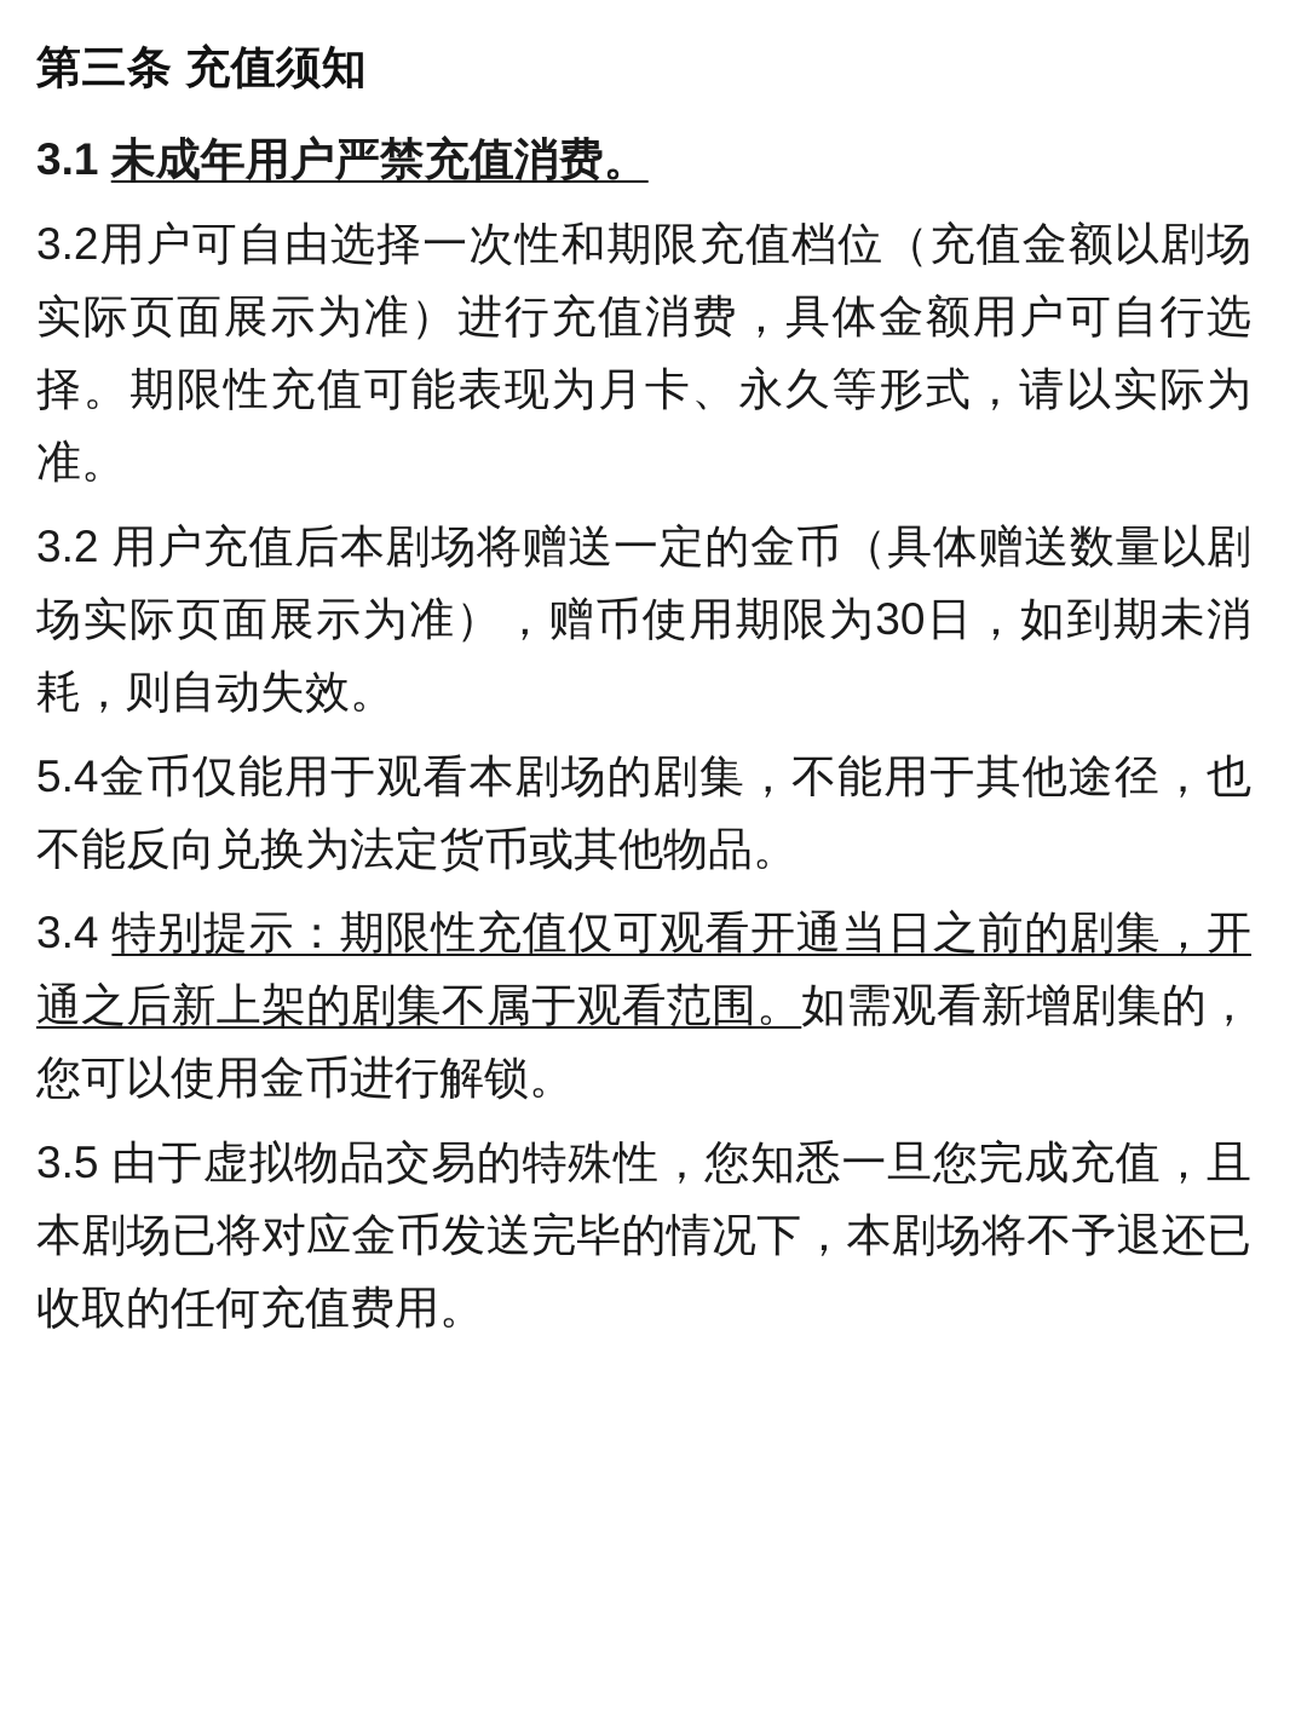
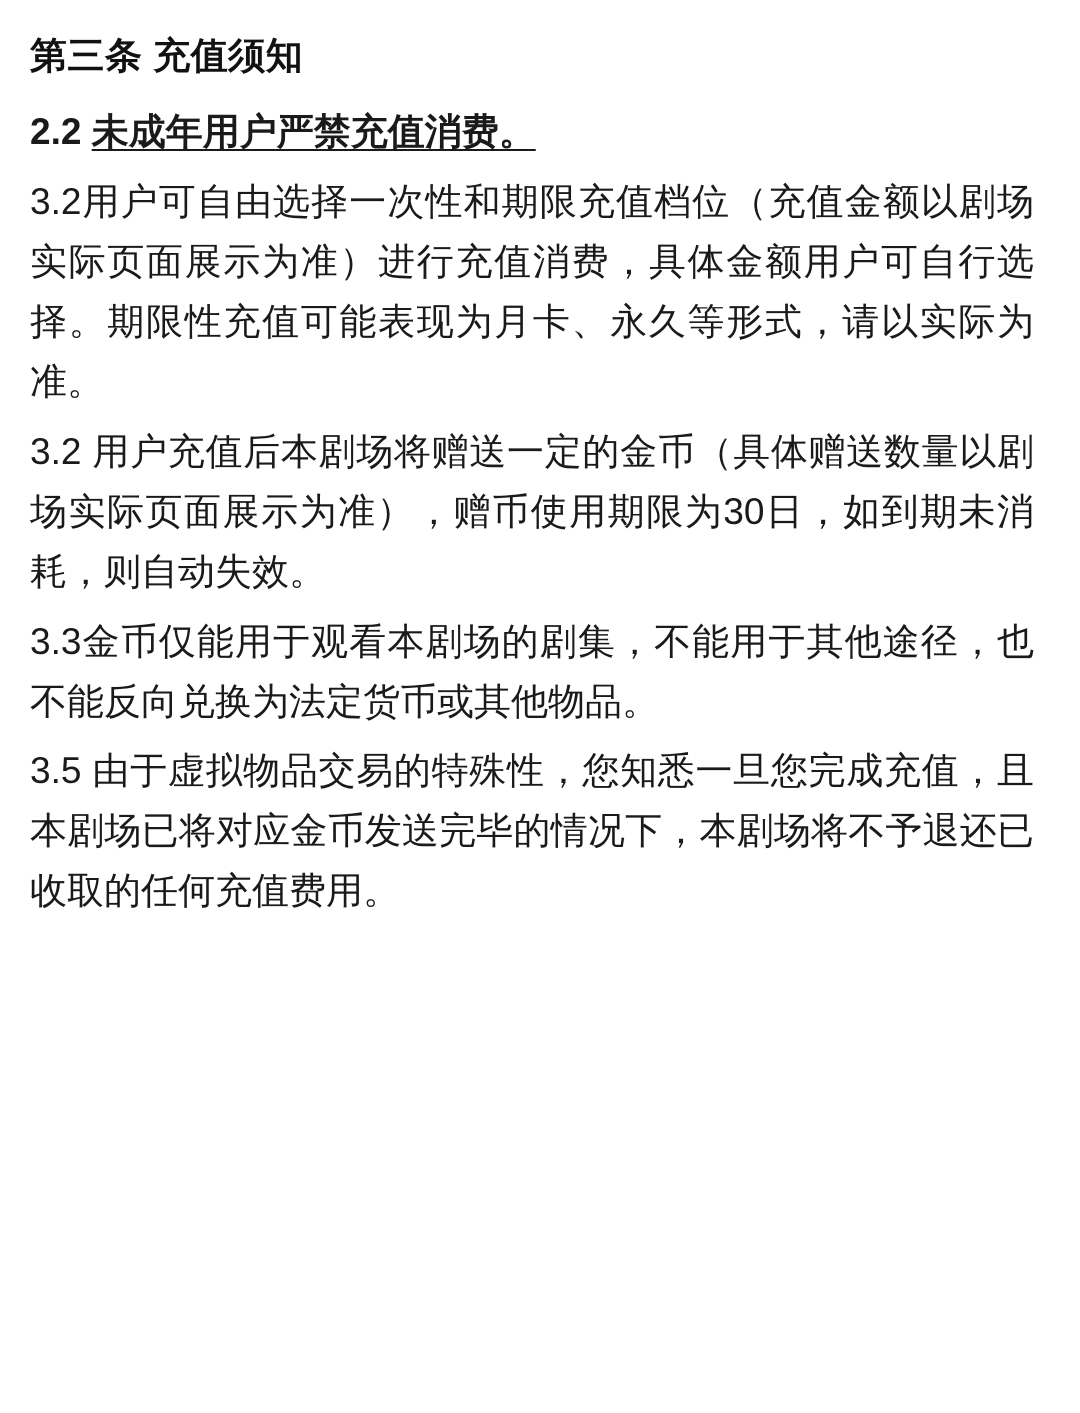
  第三条 充值须知
- 3.1 未成年用户严禁充值消费。
+ 2.2 未成年用户严禁充值消费。
  3.2用户可自由选择一次性和期限充值档位（充值金额以剧场实际页面展示为准）进行充值消费，具体金额用户可自行选择。期限性充值可能表现为月卡、永久等形式，请以实际为准。
  3.2 用户充值后本剧场将赠送一定的金币（具体赠送数量以剧场实际页面展示为准），赠币使用期限为30日，如到期未消耗，则自动失效。
- 5.4金币仅能用于观看本剧场的剧集，不能用于其他途径，也不能反向兑换为法定货币或其他物品。
+ 3.3金币仅能用于观看本剧场的剧集，不能用于其他途径，也不能反向兑换为法定货币或其他物品。
- 3.4 特别提示：期限性充值仅可观看开通当日之前的剧集，开通之后新上架的剧集不属于观看范围。如需观看新增剧集的，您可以使用金币进行解锁。
  3.5 由于虚拟物品交易的特殊性，您知悉一旦您完成充值，且本剧场已将对应金币发送完毕的情况下，本剧场将不予退还已收取的任何充值费用。
